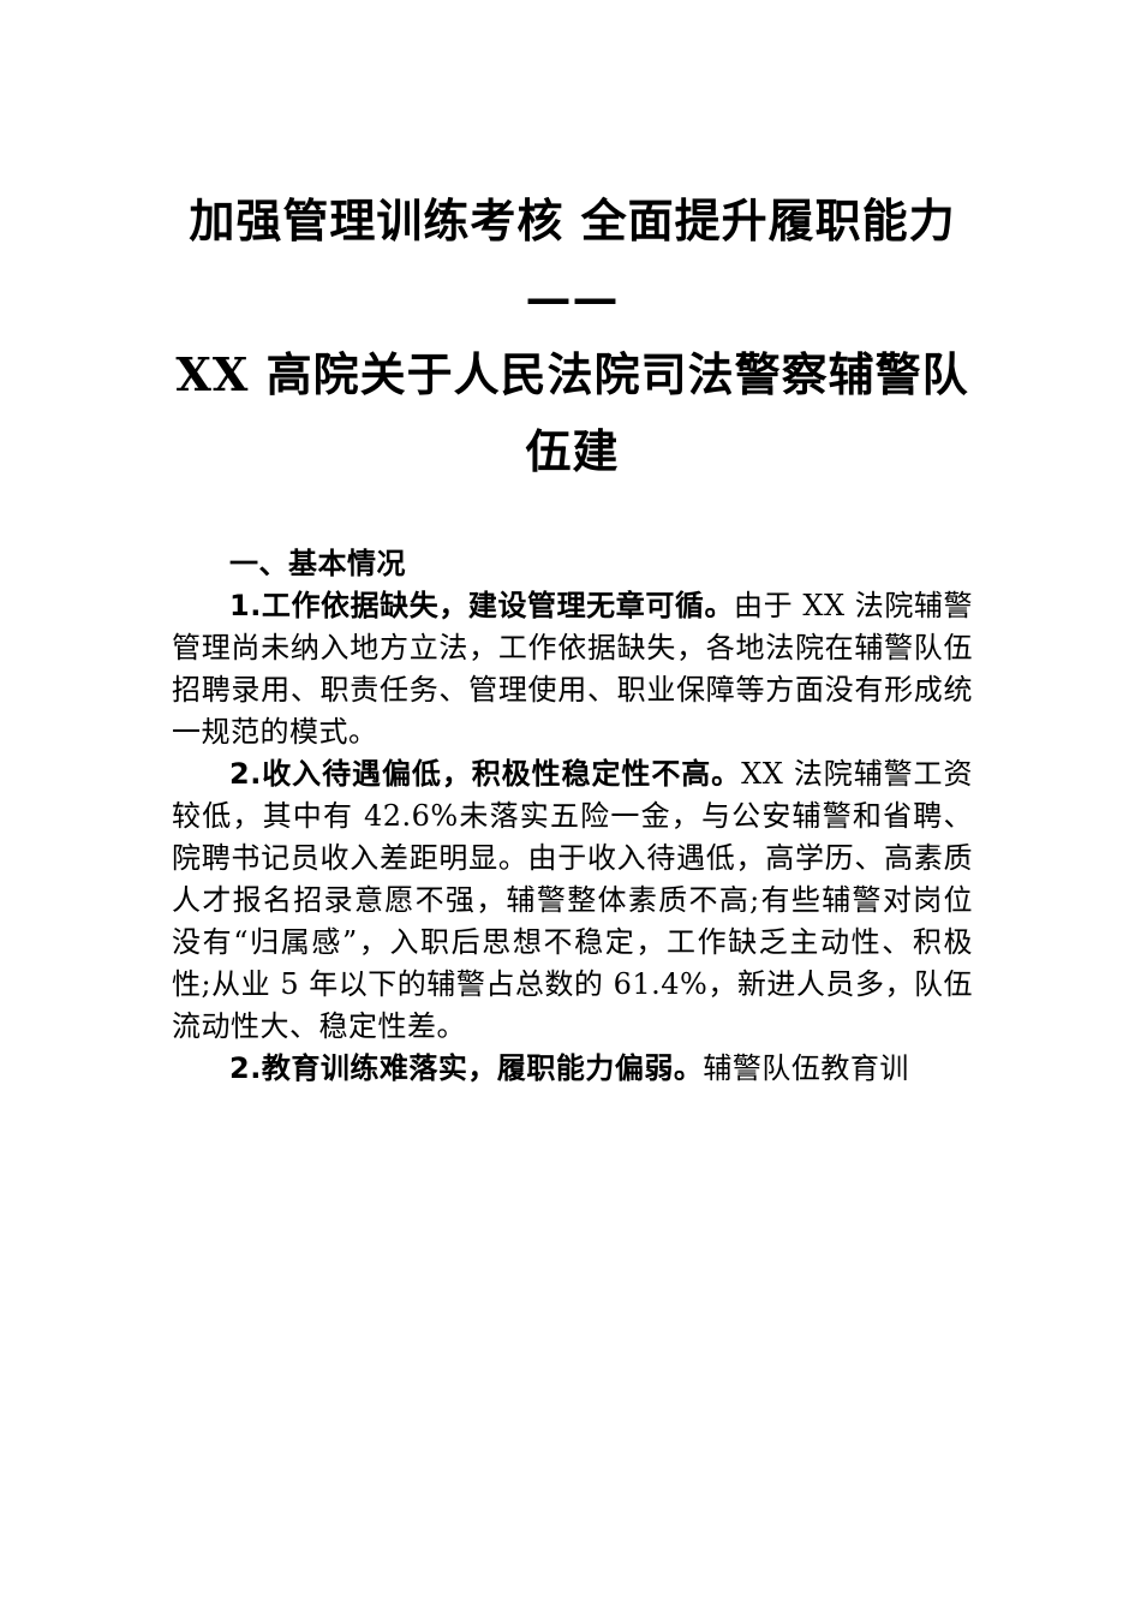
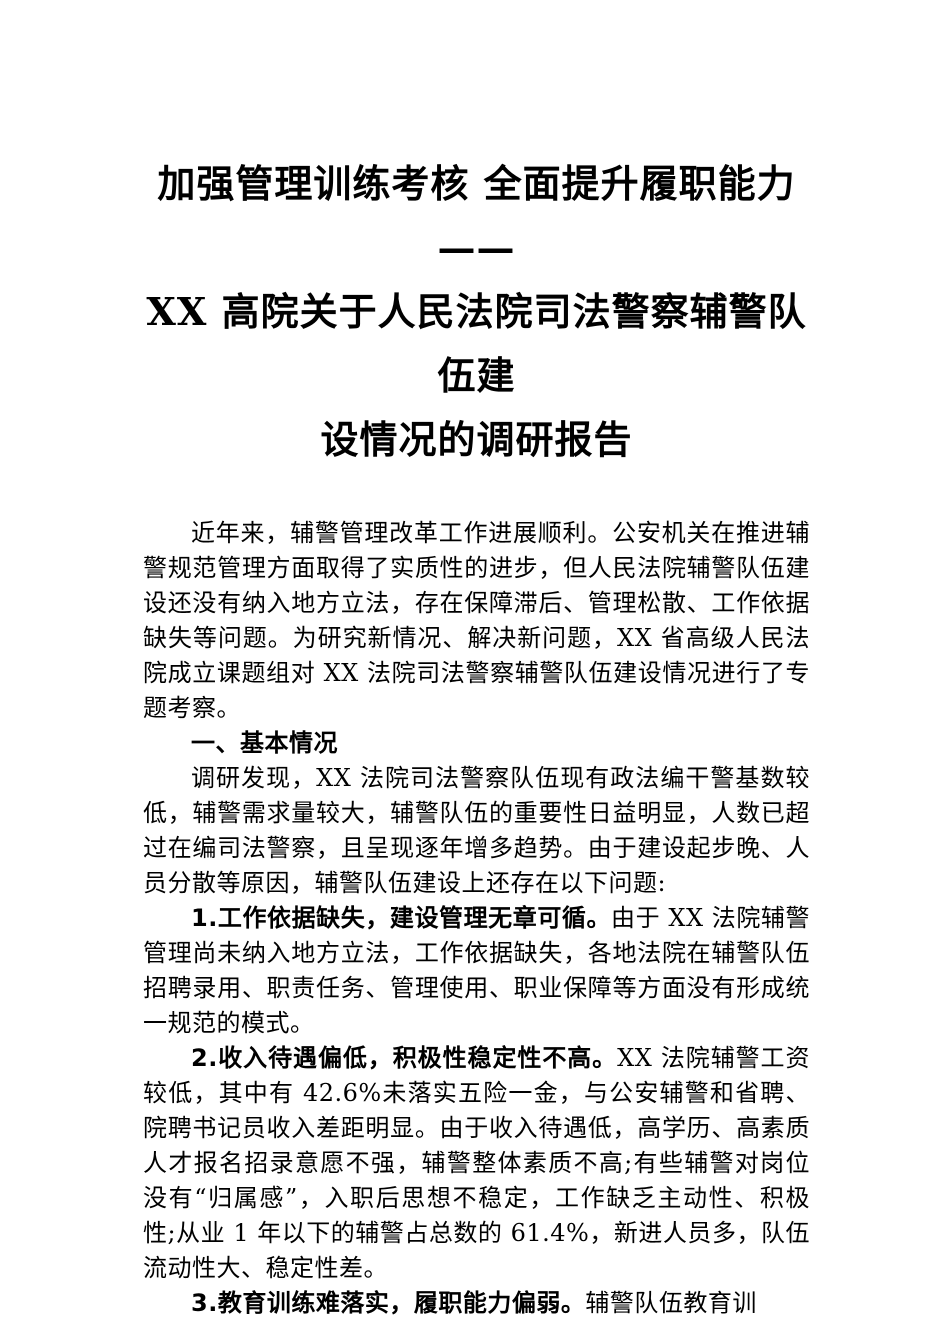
  加强管理训练考核 全面提升履职能力——
  XX 高院关于人民法院司法警察辅警队伍建
+ 设情况的调研报告
+ 近年来，辅警管理改革工作进展顺利。公安机关在推进辅警规范管理方面取得了实质性的进步，但人民法院辅警队伍建设还没有纳入地方立法，存在保障滞后、管理松散、工作依据缺失等问题。为研究新情况、解决新问题，XX 省高级人民法院成立课题组对 XX 法院司法警察辅警队伍建设情况进行了专题考察。
  一、基本情况
+ 调研发现，XX 法院司法警察队伍现有政法编干警基数较低，辅警需求量较大，辅警队伍的重要性日益明显，人数已超过在编司法警察，且呈现逐年增多趋势。由于建设起步晚、人员分散等原因，辅警队伍建设上还存在以下问题:
  1.工作依据缺失，建设管理无章可循。由于 XX 法院辅警管理尚未纳入地方立法，工作依据缺失，各地法院在辅警队伍招聘录用、职责任务、管理使用、职业保障等方面没有形成统一规范的模式。
- 2.收入待遇偏低，积极性稳定性不高。XX 法院辅警工资较低，其中有 42.6%未落实五险一金，与公安辅警和省聘、院聘书记员收入差距明显。由于收入待遇低，高学历、高素质人才报名招录意愿不强，辅警整体素质不高;有些辅警对岗位没有“归属感”，入职后思想不稳定，工作缺乏主动性、积极性;从业 5 年以下的辅警占总数的 61.4%，新进人员多，队伍流动性大、稳定性差。
+ 2.收入待遇偏低，积极性稳定性不高。XX 法院辅警工资较低，其中有 42.6%未落实五险一金，与公安辅警和省聘、院聘书记员收入差距明显。由于收入待遇低，高学历、高素质人才报名招录意愿不强，辅警整体素质不高;有些辅警对岗位没有“归属感”，入职后思想不稳定，工作缺乏主动性、积极性;从业 1 年以下的辅警占总数的 61.4%，新进人员多，队伍流动性大、稳定性差。
- 2.教育训练难落实，履职能力偏弱。辅警队伍教育训
+ 3.教育训练难落实，履职能力偏弱。辅警队伍教育训
